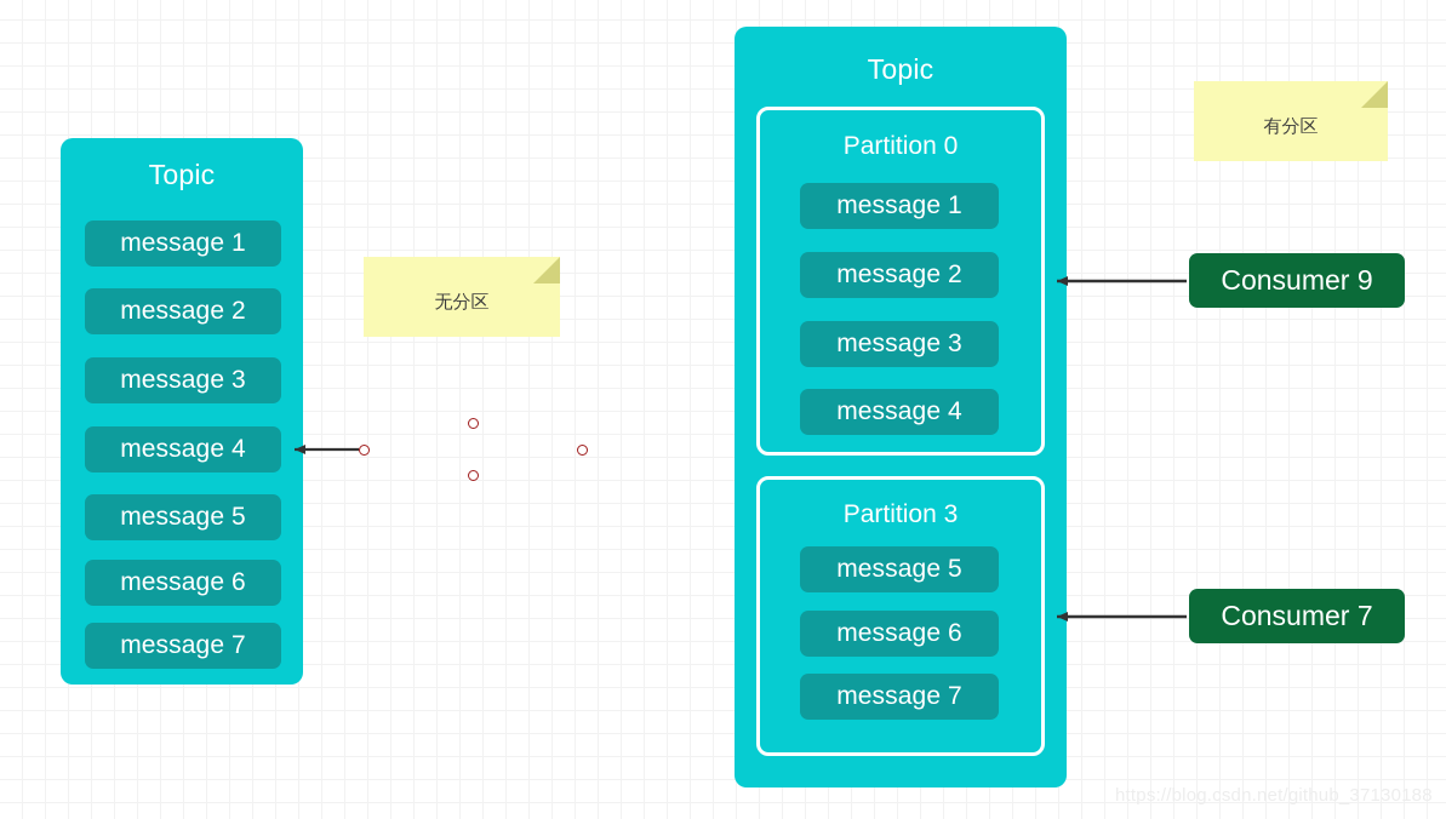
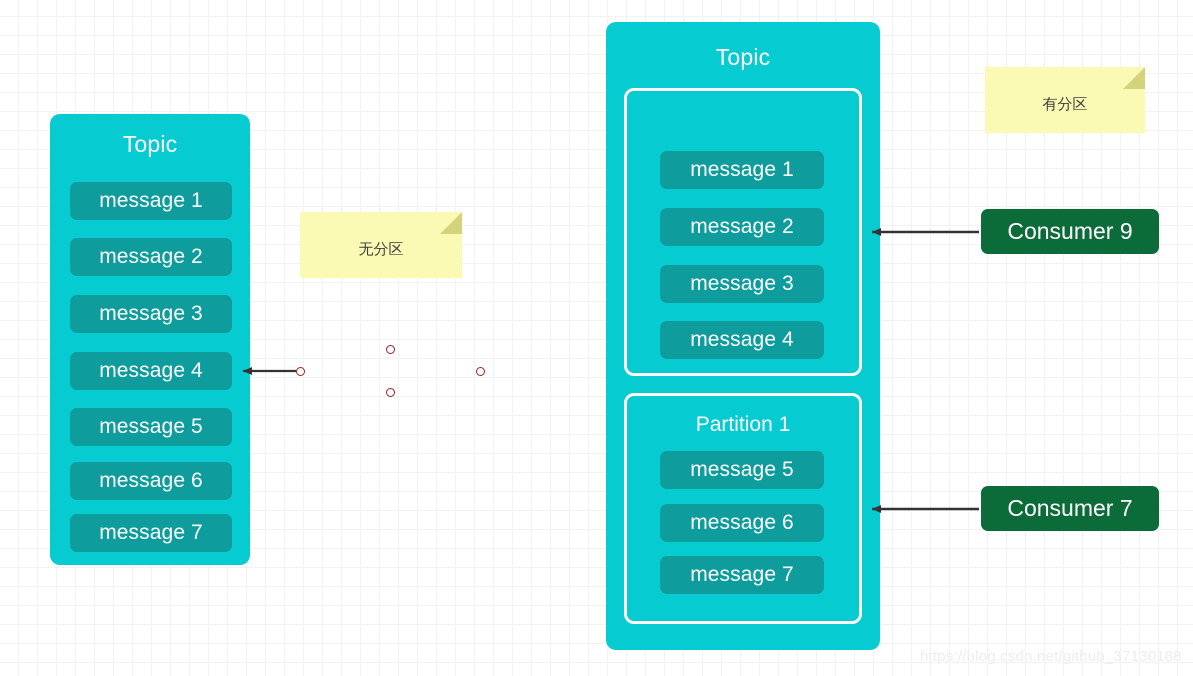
  message 1
  message 2
  message 3
  message 4
  message 5
  message 6
  message 7
  Topic
  无分区
  Topic
- Partition 0
  message 1
  message 2
  message 3
  message 4
- Partition 3
+ Partition 1
  message 5
  message 6
  message 7
  有分区
  Consumer 9
  Consumer 7
